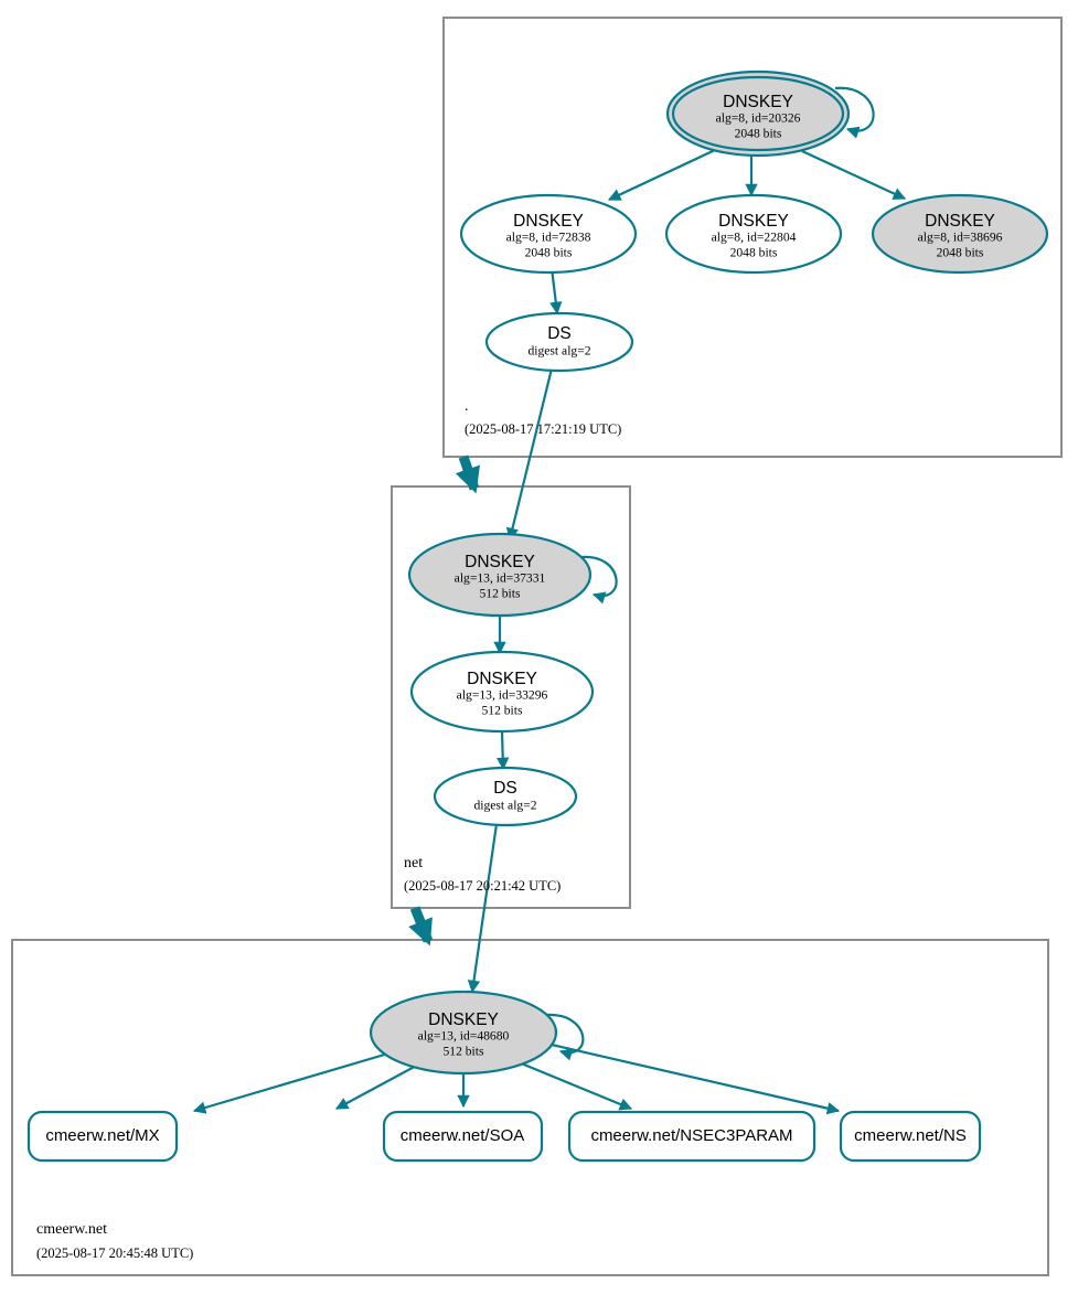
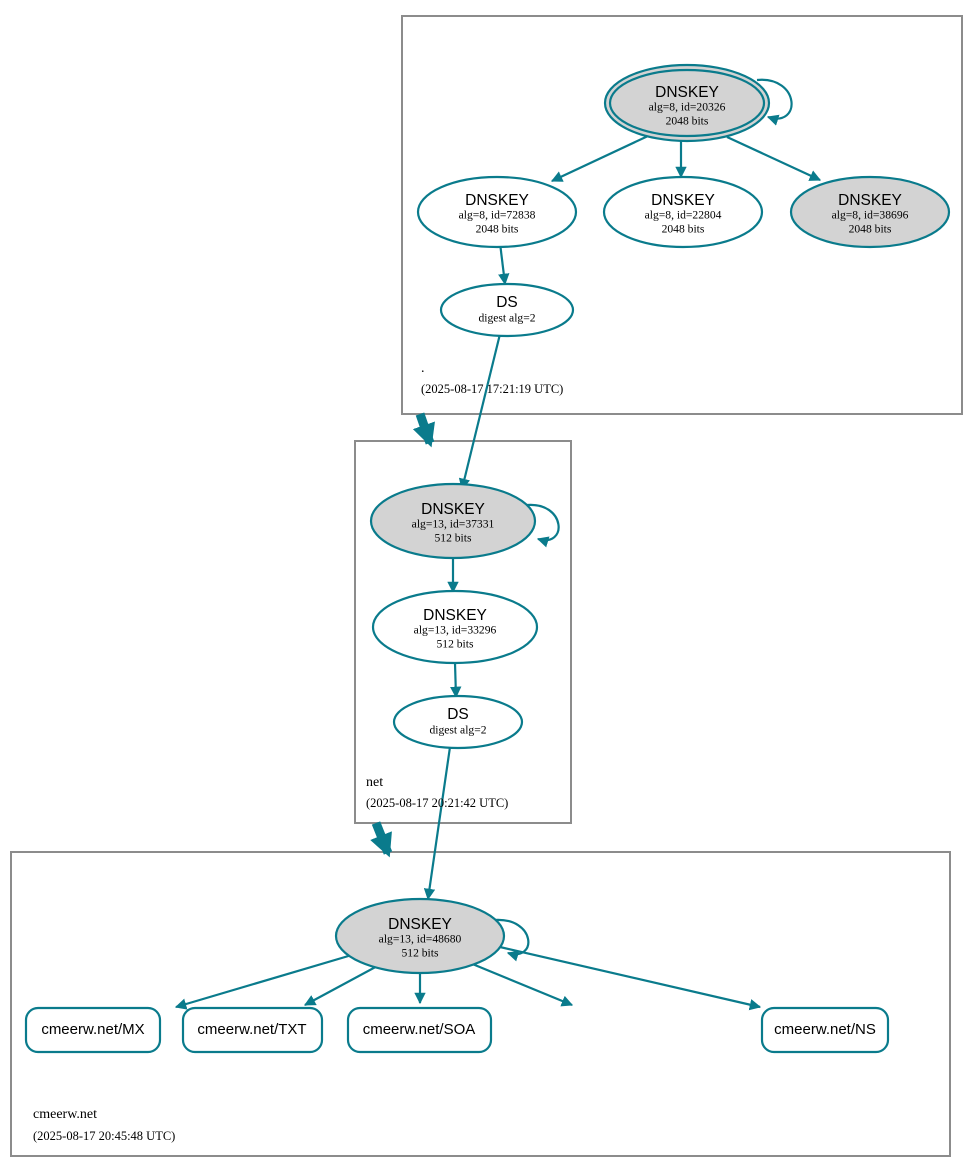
  DNSKEY
  alg=8, id=20326
  2048 bits
  DNSKEY
  alg=8, id=72838
  2048 bits
  DNSKEY
  alg=8, id=22804
  2048 bits
  DNSKEY
  alg=8, id=38696
  2048 bits
  DS
  digest alg=2
  .
  (2025-08-17 17:21:19 UTC)
  DNSKEY
  alg=13, id=37331
  512 bits
  DNSKEY
  alg=13, id=33296
  512 bits
  DS
  digest alg=2
  net
  (2025-08-17 20:21:42 UTC)
  DNSKEY
  alg=13, id=48680
  512 bits
  cmeerw.net/MX
+ cmeerw.net/TXT
  cmeerw.net/SOA
- cmeerw.net/NSEC3PARAM
  cmeerw.net/NS
  cmeerw.net
  (2025-08-17 20:45:48 UTC)
